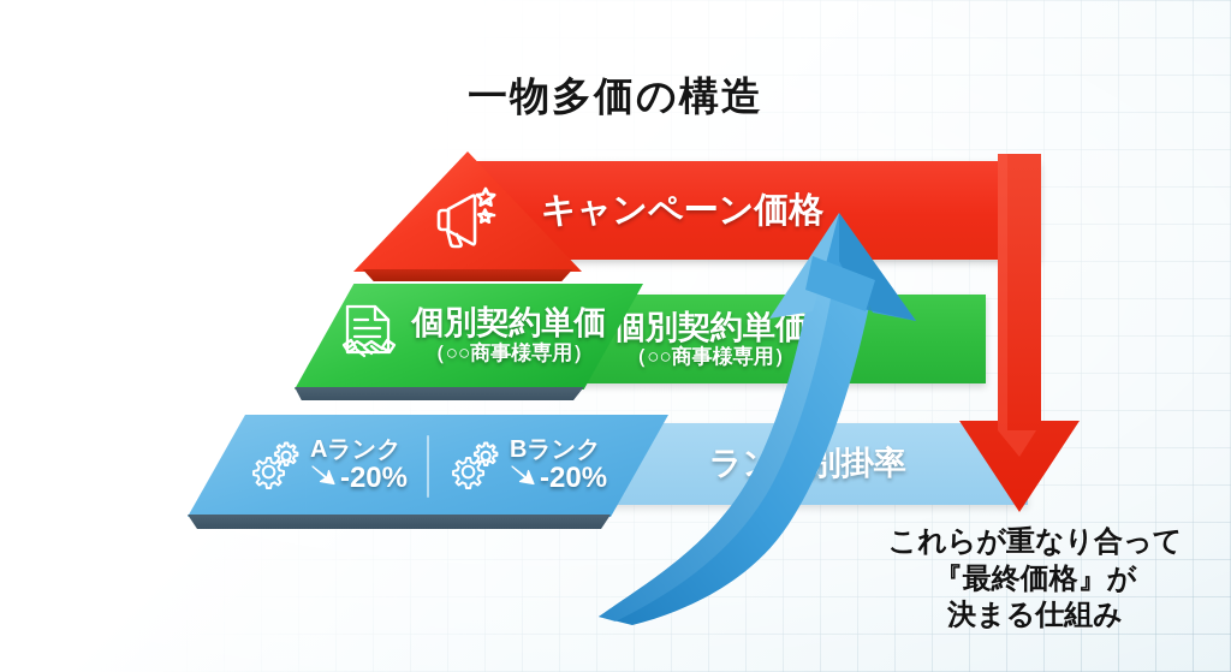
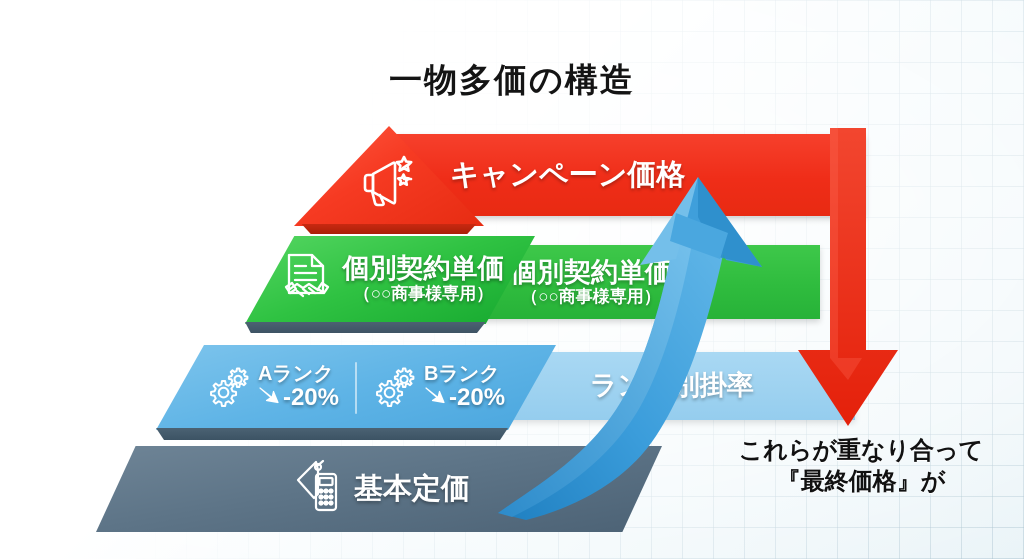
  一物多価の構造
  キャンペーン価格
  個別契約単価
  （○○商事様専用）
  個別契約単価
  （○○商事様専用）
  Aランク
  -20%
  Bランク
  -20%
+ 基本定価
  これらが重なり合って
  『最終価格』が
- 決まる仕組み
